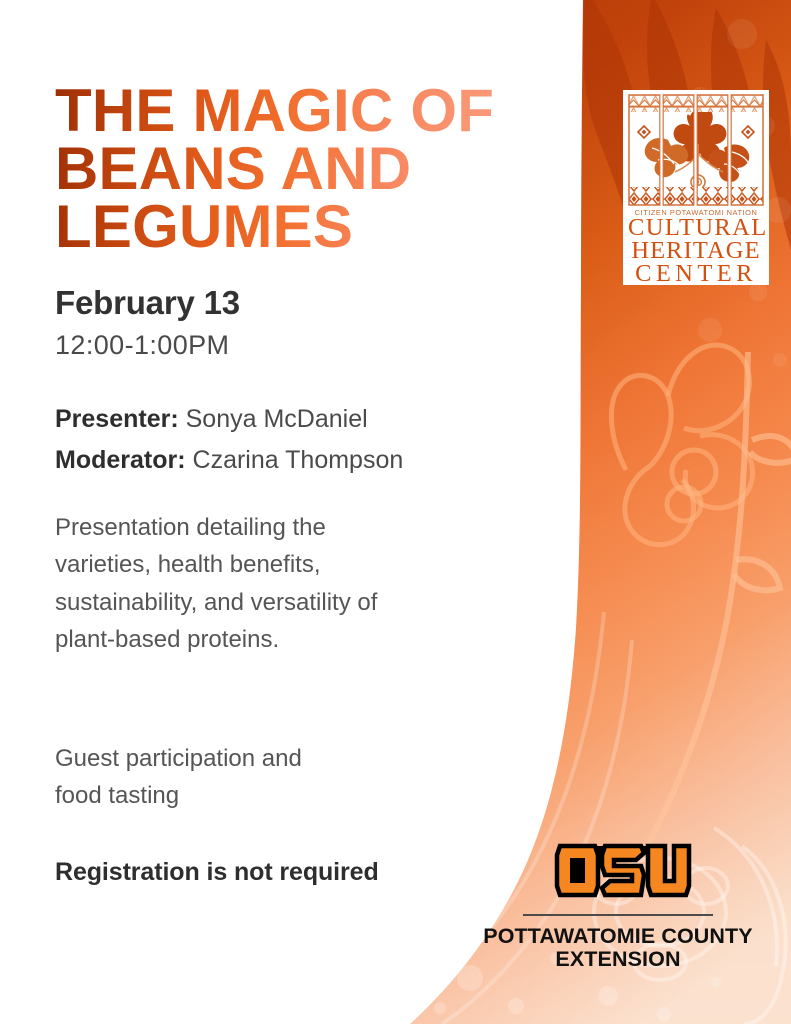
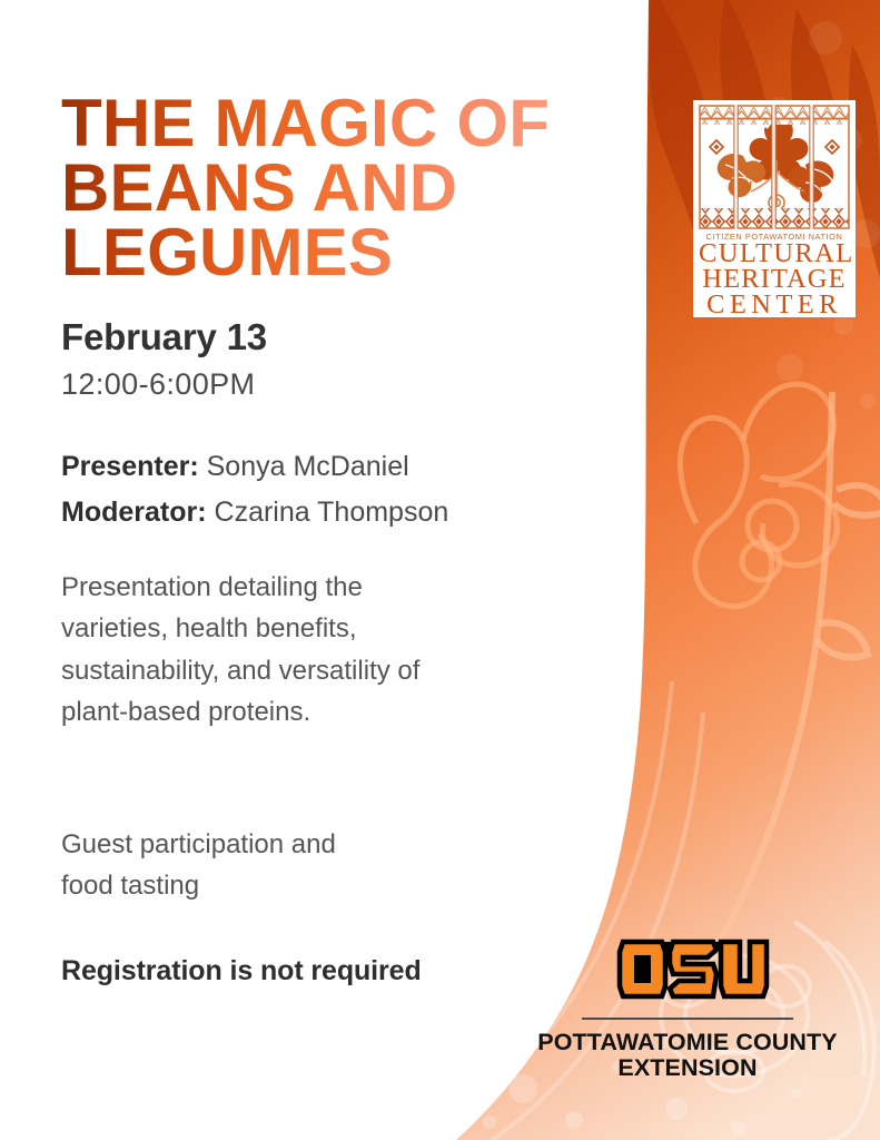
  THE MAGIC OF
  BEANS AND
  LEGUMES
  February 13
- 12:00-1:00PM
+ 12:00-6:00PM
  Presenter: Sonya McDaniel
  Moderator: Czarina Thompson
  Presentation detailing the
  varieties, health benefits,
  sustainability, and versatility of
  plant-based proteins.
  Guest participation and
  food tasting
  Registration is not required
  CITIZEN POTAWATOMI NATION
  CULTURAL
  HERITAGE
  CENTER
  POTTAWATOMIE COUNTY
  EXTENSION
